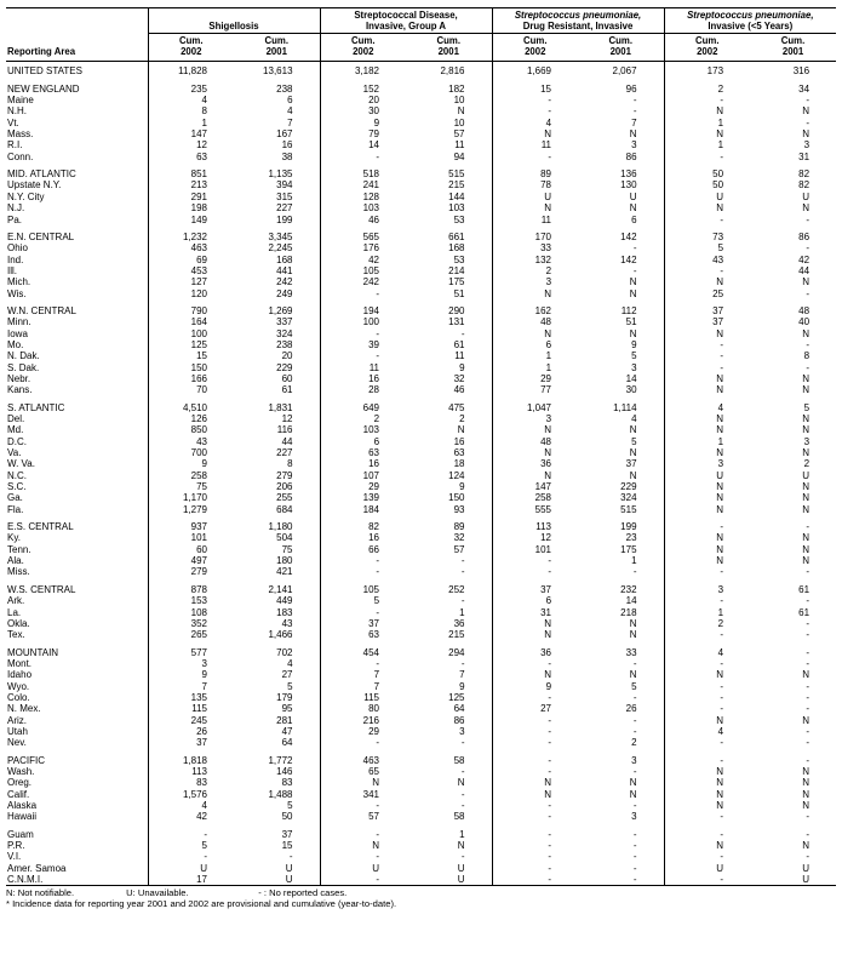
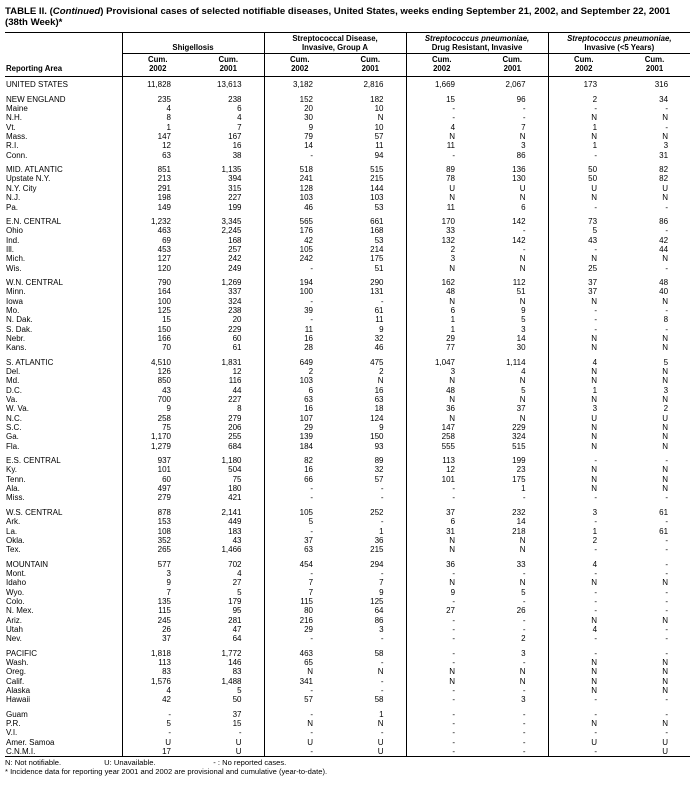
+ TABLE II. (Continued) Provisional cases of selected notifiable diseases, United States, weeks ending September 21, 2002, and September 22, 2001 (38th Week)*
  Reporting Area	Shigellosis	Streptococcal Disease, Invasive, Group A	Streptococcus pneumoniae, Drug Resistant, Invasive	Streptococcus pneumoniae, Invasive (<5 Years)
  Cum.2002	Cum.2001	Cum.2002	Cum.2001	Cum.2002	Cum.2001	Cum.2002	Cum.2001
  UNITED STATES	11,828	13,613	3,182	2,816	1,669	2,067	173	316
  NEW ENGLAND	235	238	152	182	15	96	2	34
  Maine	4	6	20	10	-	-	-	-
  N.H.	8	4	30	N	-	-	N	N
  Vt.	1	7	9	10	4	7	1	-
  Mass.	147	167	79	57	N	N	N	N
  R.I.	12	16	14	11	11	3	1	3
  Conn.	63	38	-	94	-	86	-	31
  MID. ATLANTIC	851	1,135	518	515	89	136	50	82
  Upstate N.Y.	213	394	241	215	78	130	50	82
  N.Y. City	291	315	128	144	U	U	U	U
  N.J.	198	227	103	103	N	N	N	N
  Pa.	149	199	46	53	11	6	-	-
  E.N. CENTRAL	1,232	3,345	565	661	170	142	73	86
  Ohio	463	2,245	176	168	33	-	5	-
  Ind.	69	168	42	53	132	142	43	42
- Ill.	453	441	105	214	2	-	-	44
+ Ill.	453	257	105	214	2	-	-	44
  Mich.	127	242	242	175	3	N	N	N
  Wis.	120	249	-	51	N	N	25	-
  W.N. CENTRAL	790	1,269	194	290	162	112	37	48
  Minn.	164	337	100	131	48	51	37	40
  Iowa	100	324	-	-	N	N	N	N
  Mo.	125	238	39	61	6	9	-	-
  N. Dak.	15	20	-	11	1	5	-	8
  S. Dak.	150	229	11	9	1	3	-	-
  Nebr.	166	60	16	32	29	14	N	N
  Kans.	70	61	28	46	77	30	N	N
  S. ATLANTIC	4,510	1,831	649	475	1,047	1,114	4	5
  Del.	126	12	2	2	3	4	N	N
  Md.	850	116	103	N	N	N	N	N
  D.C.	43	44	6	16	48	5	1	3
  Va.	700	227	63	63	N	N	N	N
  W. Va.	9	8	16	18	36	37	3	2
  N.C.	258	279	107	124	N	N	U	U
  S.C.	75	206	29	9	147	229	N	N
  Ga.	1,170	255	139	150	258	324	N	N
  Fla.	1,279	684	184	93	555	515	N	N
  E.S. CENTRAL	937	1,180	82	89	113	199	-	-
  Ky.	101	504	16	32	12	23	N	N
  Tenn.	60	75	66	57	101	175	N	N
  Ala.	497	180	-	-	-	1	N	N
  Miss.	279	421	-	-	-	-	-	-
  W.S. CENTRAL	878	2,141	105	252	37	232	3	61
  Ark.	153	449	5	-	6	14	-	-
  La.	108	183	-	1	31	218	1	61
  Okla.	352	43	37	36	N	N	2	-
  Tex.	265	1,466	63	215	N	N	-	-
  MOUNTAIN	577	702	454	294	36	33	4	-
  Mont.	3	4	-	-	-	-	-	-
  Idaho	9	27	7	7	N	N	N	N
  Wyo.	7	5	7	9	9	5	-	-
  Colo.	135	179	115	125	-	-	-	-
  N. Mex.	115	95	80	64	27	26	-	-
  Ariz.	245	281	216	86	-	-	N	N
  Utah	26	47	29	3	-	-	4	-
  Nev.	37	64	-	-	-	2	-	-
  PACIFIC	1,818	1,772	463	58	-	3	-	-
  Wash.	113	146	65	-	-	-	N	N
  Oreg.	83	83	N	N	N	N	N	N
  Calif.	1,576	1,488	341	-	N	N	N	N
  Alaska	4	5	-	-	-	-	N	N
  Hawaii	42	50	57	58	-	3	-	-
  Guam	-	37	-	1	-	-	-	-
  P.R.	5	15	N	N	-	-	N	N
  V.I.	-	-	-	-	-	-	-	-
  Amer. Samoa	U	U	U	U	-	-	U	U
  C.N.M.I.	17	U	-	U	-	-	-	U
  N: Not notifiable. U: Unavailable. - : No reported cases.
  * Incidence data for reporting year 2001 and 2002 are provisional and cumulative (year-to-date).
